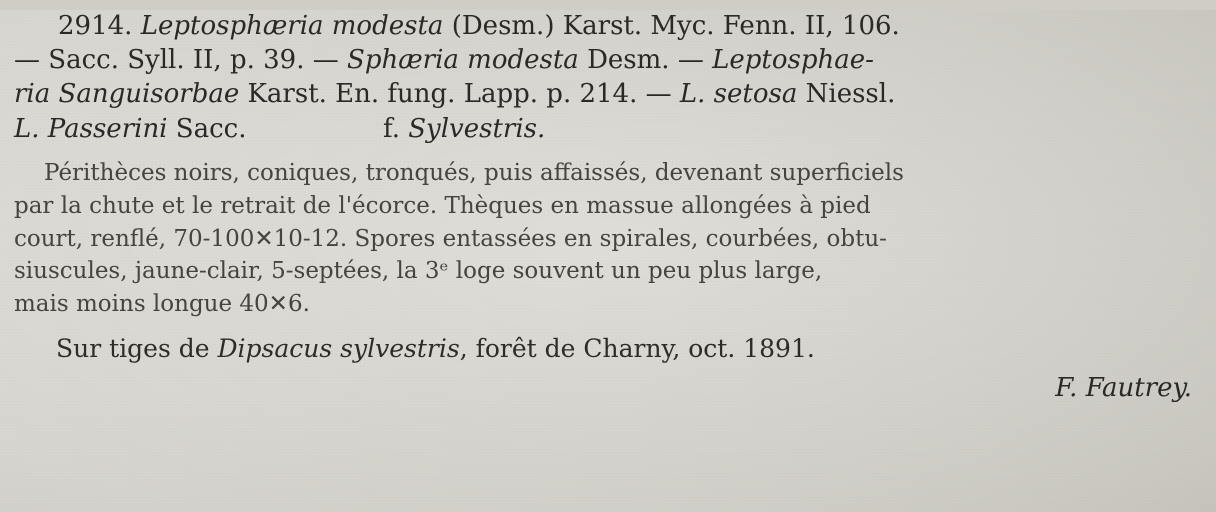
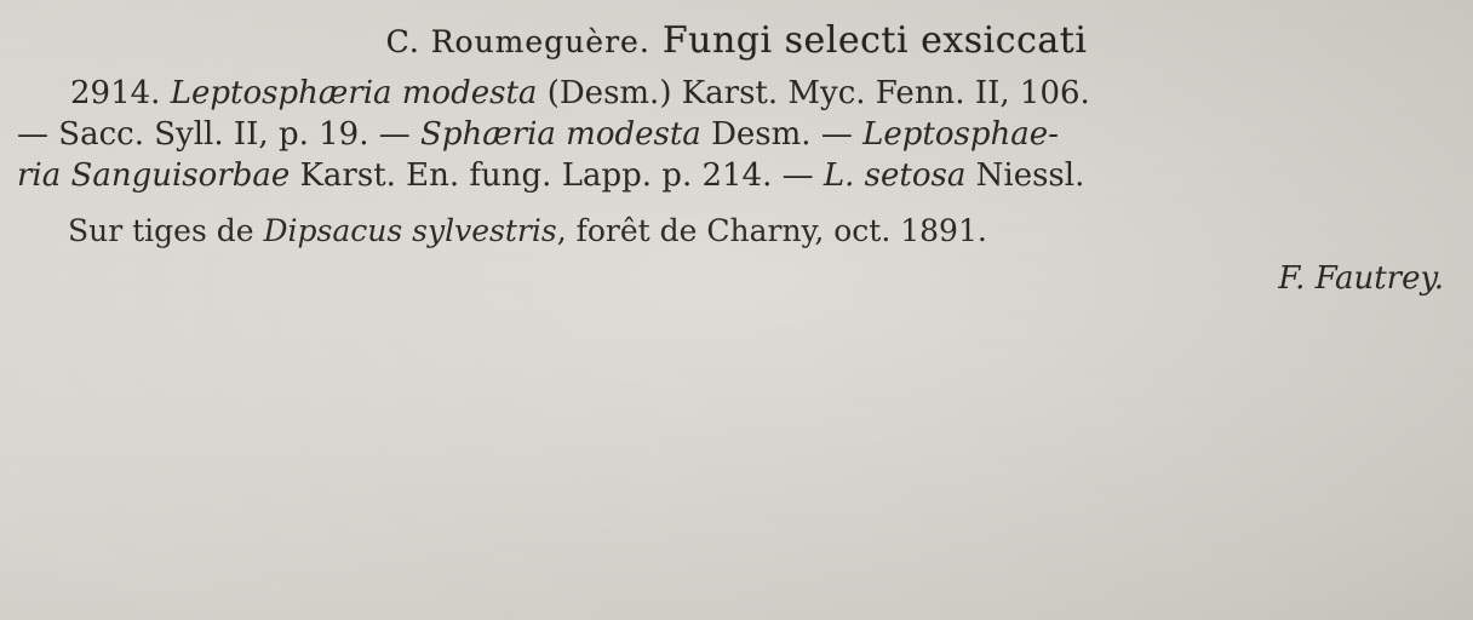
+ C. Roumeguère. Fungi selecti exsiccati
  2914. Leptosphæria modesta (Desm.) Karst. Myc. Fenn. II, 106.
- — Sacc. Syll. II, p. 39. — Sphæria modesta Desm. — Leptosphae-
+ — Sacc. Syll. II, p. 19. — Sphæria modesta Desm. — Leptosphae-
  ria Sanguisorbae Karst. En. fung. Lapp. p. 214. — L. setosa Niessl.
- L. Passerini Sacc. f. Sylvestris.
- Périthèces noirs, coniques, tronqués, puis affaissés, devenant superficiels
- par la chute et le retrait de l'écorce. Thèques en massue allongées à pied
- court, renflé, 70-100✕10-12. Spores entassées en spirales, courbées, obtu-
- siuscules, jaune-clair, 5-septées, la 3ᵉ loge souvent un peu plus large,
- mais moins longue 40✕6.
  Sur tiges de Dipsacus sylvestris, forêt de Charny, oct. 1891.
  F. Fautrey.
